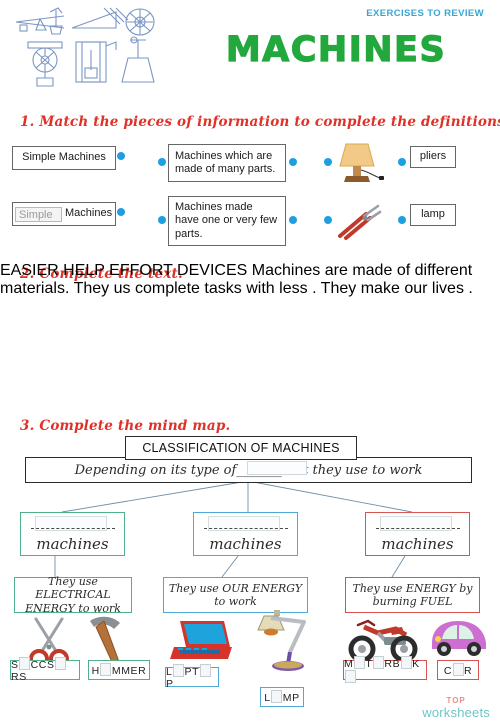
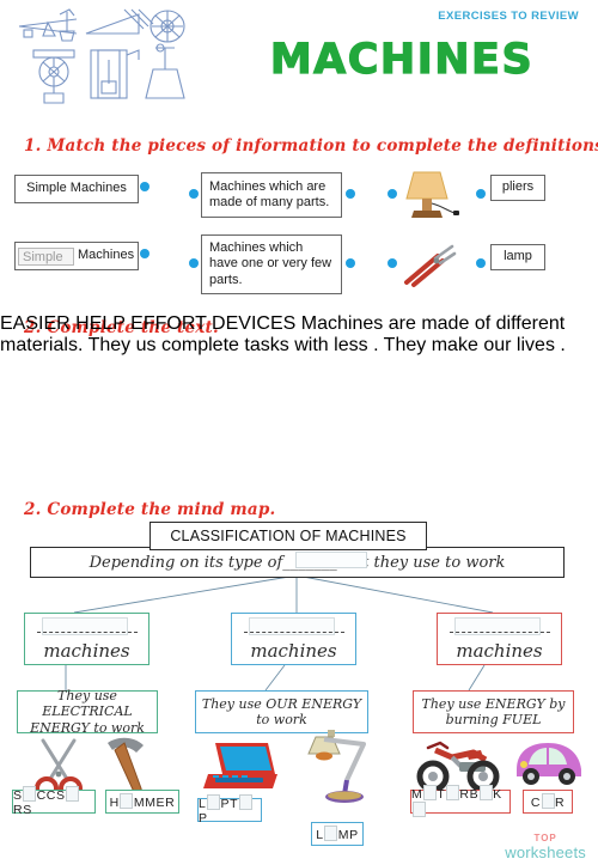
  EXERCISES TO REVIEW
  MACHINES
  1. Match the pieces of information to complete the definition
  Simple Machines
  Simple
  Machines
  Machines which are made of many parts.
- Machines made have one or very few parts.
+ Machines which have one or very few parts.
  pliers
  lamp
  2. Complete the text.
  EASIER HELP EFFORT DEVICES Machines are made of different materials. They us complete tasks with less . They make our lives .
- 3. Complete the mind map.
+ 2. Complete the mind map.
  CLASSIFICATION OF MACHINES
  Depending on its type of
  they use to work
  machines
  They use ELECTRICAL ENERGY to work
  S CCSRS
  H MMER
  machines
  They use OUR ENERGY to work
  L PTP
  L MP
  machines
  They use ENERGY by burning FUEL
  M T RB K
  C R
  TOP
  worksheets
